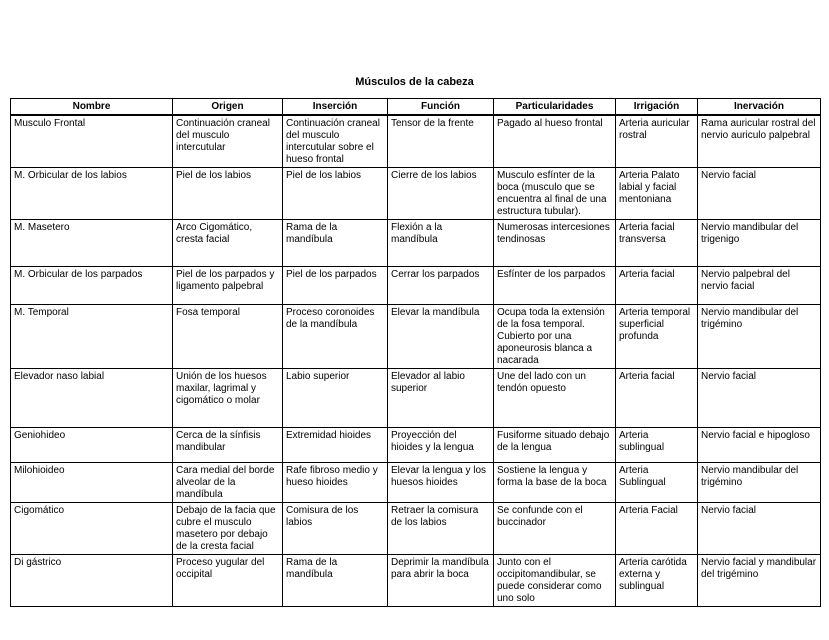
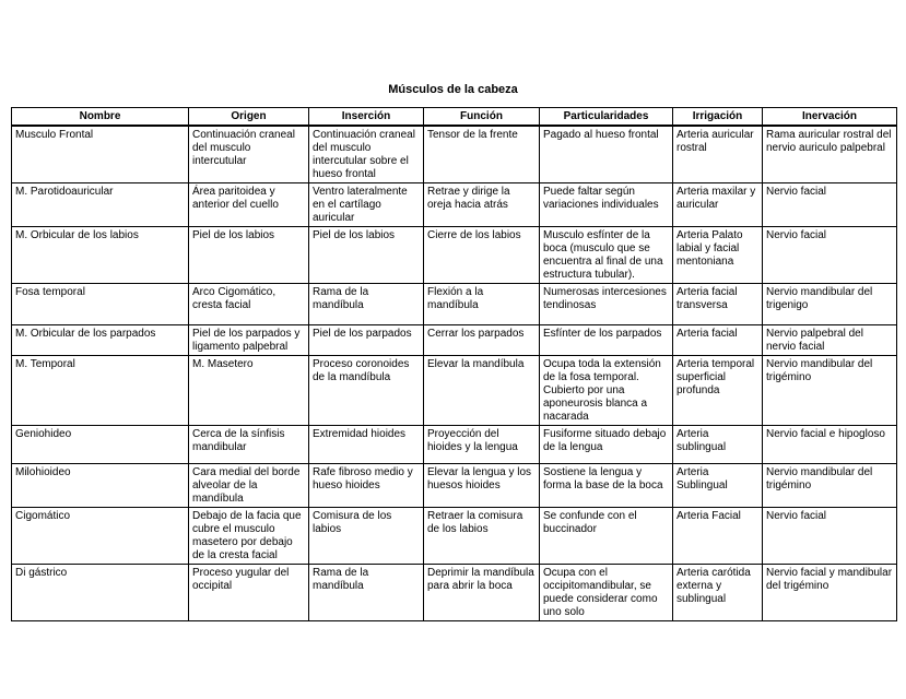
  Músculos de la cabeza
  Nombre	Origen	Inserción	Función	Particularidades	Irrigación	Inervación
  Musculo Frontal	Continuación craneal del musculo intercutular	Continuación craneal del musculo intercutular sobre el hueso frontal	Tensor de la frente	Pagado al hueso frontal	Arteria auricular rostral	Rama auricular rostral del nervio auriculo palpebral
+ M. Parotidoauricular	Área paritoidea y anterior del cuello	Ventro lateralmente en el cartílago auricular	Retrae y dirige la oreja hacia atrás	Puede faltar según variaciones individuales	Arteria maxilar y auricular	Nervio facial
  M. Orbicular de los labios	Piel de los labios	Piel de los labios	Cierre de los labios	Musculo esfínter de la boca (musculo que se encuentra al final de una estructura tubular).	Arteria Palato labial y facial mentoniana	Nervio facial
- M. Masetero	Arco Cigomático, cresta facial	Rama de la mandíbula	Flexión a la mandíbula	Numerosas intercesiones tendinosas	Arteria facial transversa	Nervio mandibular del trigenigo
+ Fosa temporal	Arco Cigomático, cresta facial	Rama de la mandíbula	Flexión a la mandíbula	Numerosas intercesiones tendinosas	Arteria facial transversa	Nervio mandibular del trigenigo
  M. Orbicular de los parpados	Piel de los parpados y ligamento palpebral	Piel de los parpados	Cerrar los parpados	Esfínter de los parpados	Arteria facial	Nervio palpebral del nervio facial
- M. Temporal	Fosa temporal	Proceso coronoides de la mandíbula	Elevar la mandíbula	Ocupa toda la extensión de la fosa temporal. Cubierto por una aponeurosis blanca a nacarada	Arteria temporal superficial profunda	Nervio mandibular del trigémino
+ M. Temporal	M. Masetero	Proceso coronoides de la mandíbula	Elevar la mandíbula	Ocupa toda la extensión de la fosa temporal. Cubierto por una aponeurosis blanca a nacarada	Arteria temporal superficial profunda	Nervio mandibular del trigémino
- Elevador naso labial	Unión de los huesos maxilar, lagrimal y cigomático o molar	Labio superior	Elevador al labio superior	Une del lado con un tendón opuesto	Arteria facial	Nervio facial
  Geniohideo	Cerca de la sínfisis mandibular	Extremidad hioides	Proyección del hioides y la lengua	Fusiforme situado debajo de la lengua	Arteria sublingual	Nervio facial e hipogloso
  Milohioideo	Cara medial del borde alveolar de la mandíbula	Rafe fibroso medio y hueso hioides	Elevar la lengua y los huesos hioides	Sostiene la lengua y forma la base de la boca	Arteria Sublingual	Nervio mandibular del trigémino
  Cigomático	Debajo de la facia que cubre el musculo masetero por debajo de la cresta facial	Comisura de los labios	Retraer la comisura de los labios	Se confunde con el buccinador	Arteria Facial	Nervio facial
- Di gástrico	Proceso yugular del occipital	Rama de la mandíbula	Deprimir la mandíbula para abrir la boca	Junto con el occipitomandibular, se puede considerar como uno solo	Arteria carótida externa y sublingual	Nervio facial y mandibular del trigémino
+ Di gástrico	Proceso yugular del occipital	Rama de la mandíbula	Deprimir la mandíbula para abrir la boca	Ocupa con el occipitomandibular, se puede considerar como uno solo	Arteria carótida externa y sublingual	Nervio facial y mandibular del trigémino
